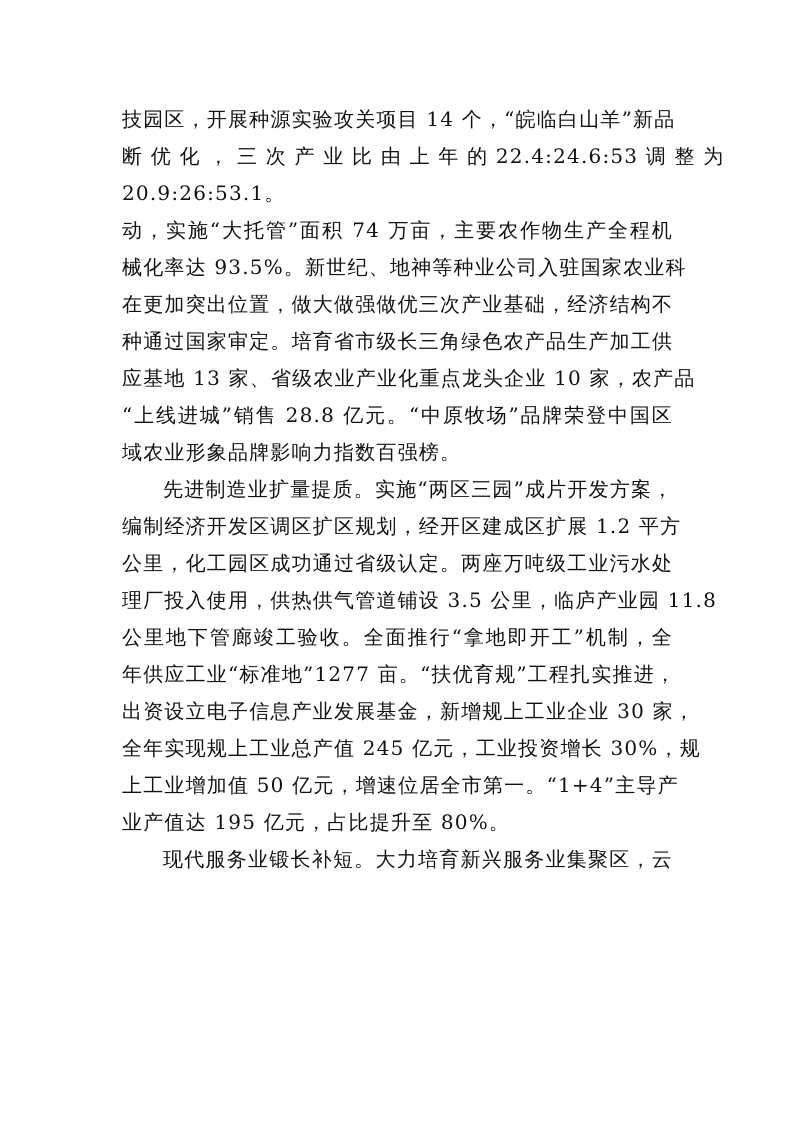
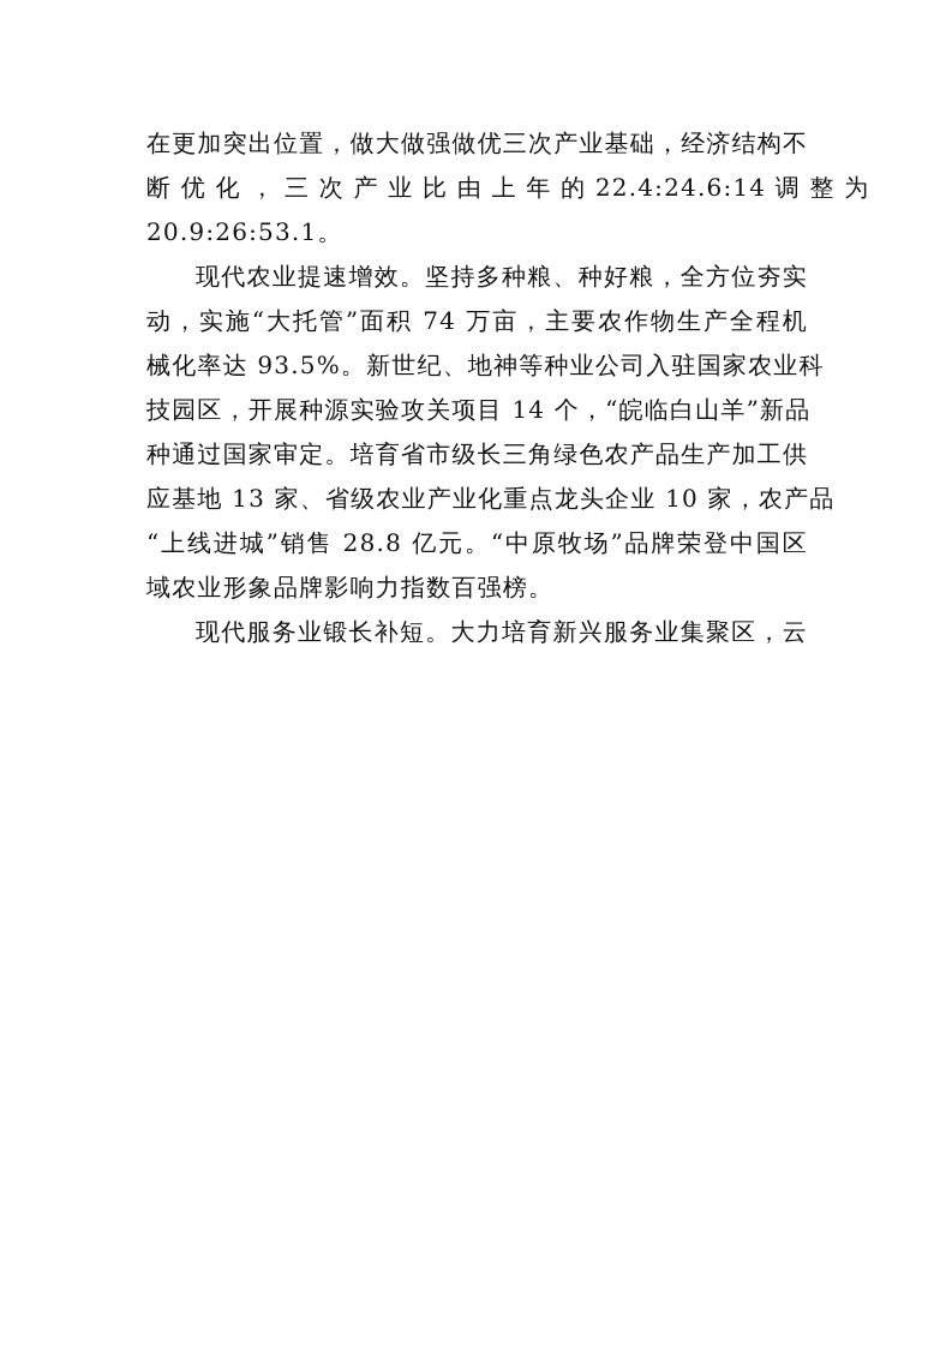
- 技园区，开展种源实验攻关项目 14 个，“皖临白山羊”新品
+ 在更加突出位置，做大做强做优三次产业基础，经济结构不
- 断 优 化 ， 三 次 产 业 比 由 上 年 的 22.4:24.6:53 调 整 为
+ 断 优 化 ， 三 次 产 业 比 由 上 年 的 22.4:24.6:14 调 整 为
  20.9:26:53.1。
+ 现代农业提速增效。坚持多种粮、种好粮，全方位夯实
  动，实施“大托管”面积 74 万亩，主要农作物生产全程机
  械化率达 93.5%。新世纪、地神等种业公司入驻国家农业科
- 在更加突出位置，做大做强做优三次产业基础，经济结构不
+ 技园区，开展种源实验攻关项目 14 个，“皖临白山羊”新品
  种通过国家审定。培育省市级长三角绿色农产品生产加工供
  应基地 13 家、省级农业产业化重点龙头企业 10 家，农产品
  “上线进城”销售 28.8 亿元。“中原牧场”品牌荣登中国区
  域农业形象品牌影响力指数百强榜。
- 先进制造业扩量提质。实施“两区三园”成片开发方案，
- 编制经济开发区调区扩区规划，经开区建成区扩展 1.2 平方
- 公里，化工园区成功通过省级认定。两座万吨级工业污水处
- 理厂投入使用，供热供气管道铺设 3.5 公里，临庐产业园 11.8
- 公里地下管廊竣工验收。全面推行“拿地即开工”机制，全
- 年供应工业“标准地”1277 亩。“扶优育规”工程扎实推进，
- 出资设立电子信息产业发展基金，新增规上工业企业 30 家，
- 全年实现规上工业总产值 245 亿元，工业投资增长 30%，规
- 上工业增加值 50 亿元，增速位居全市第一。“1+4”主导产
- 业产值达 195 亿元，占比提升至 80%。
  现代服务业锻长补短。大力培育新兴服务业集聚区，云
